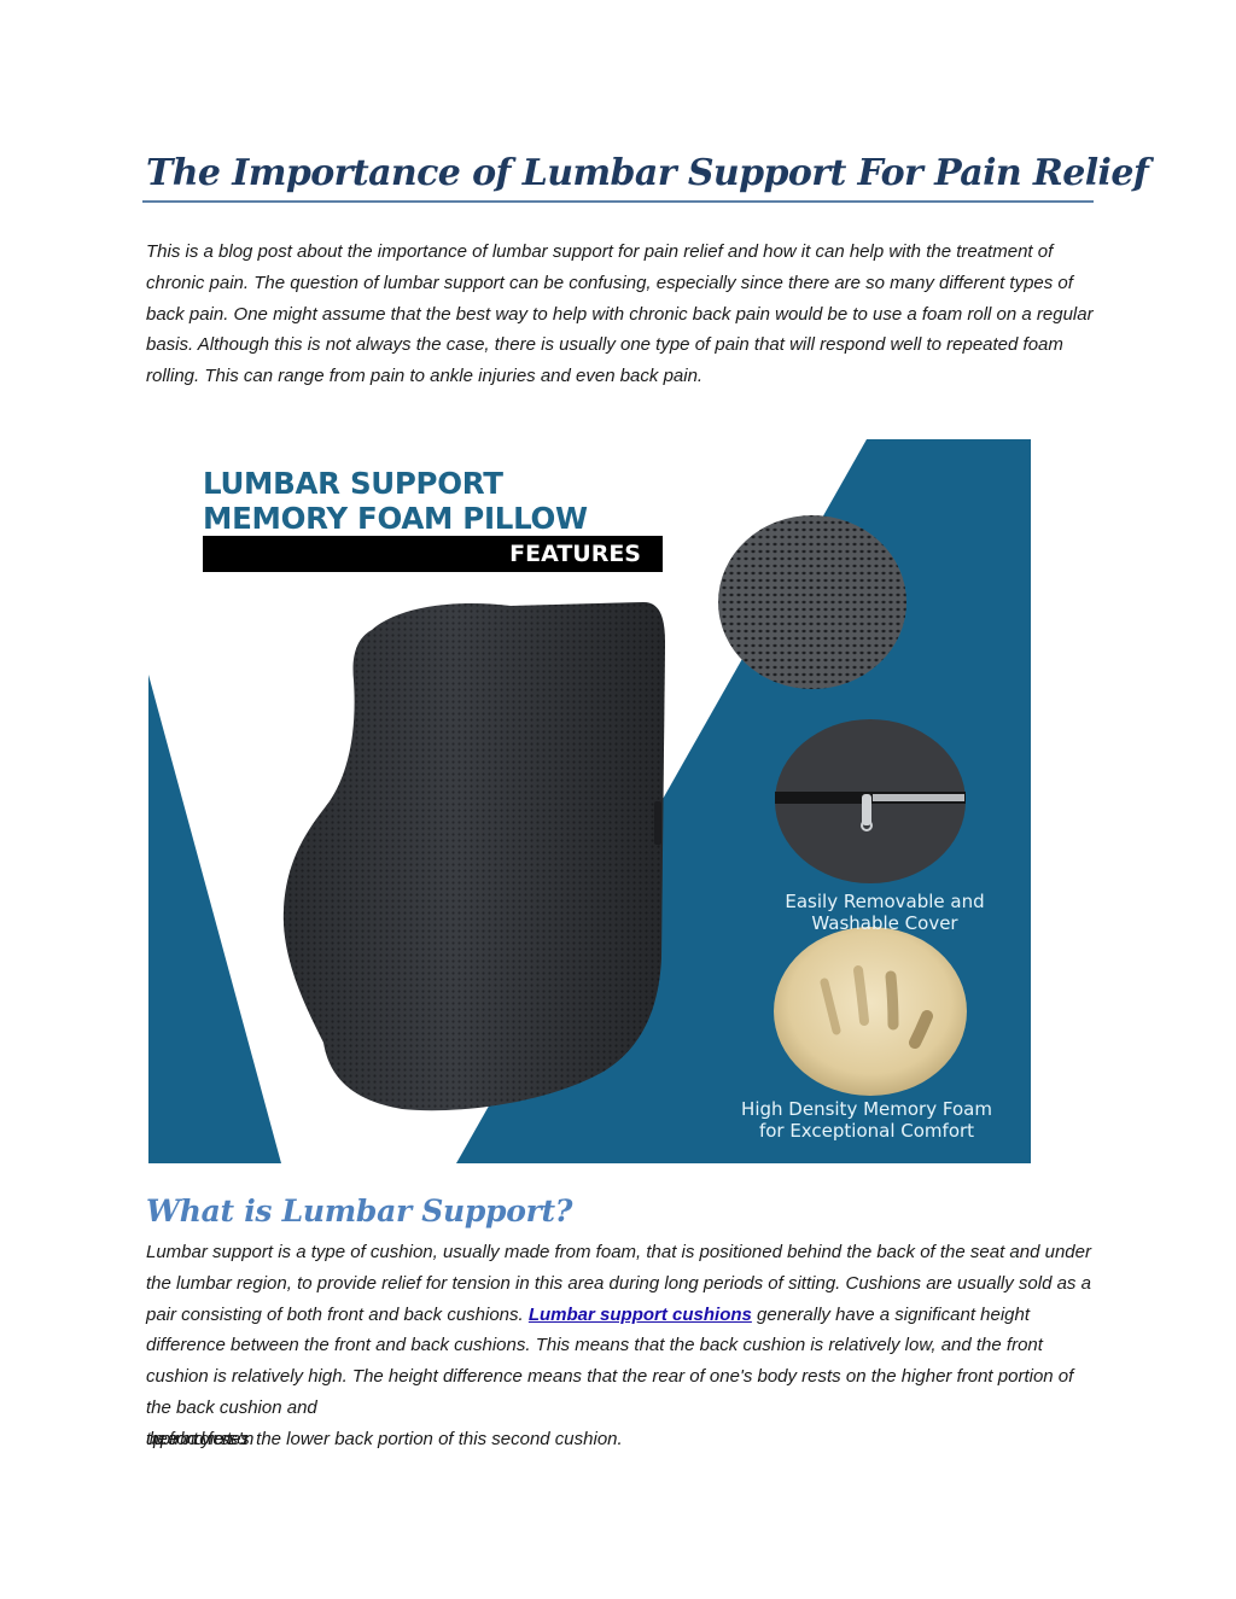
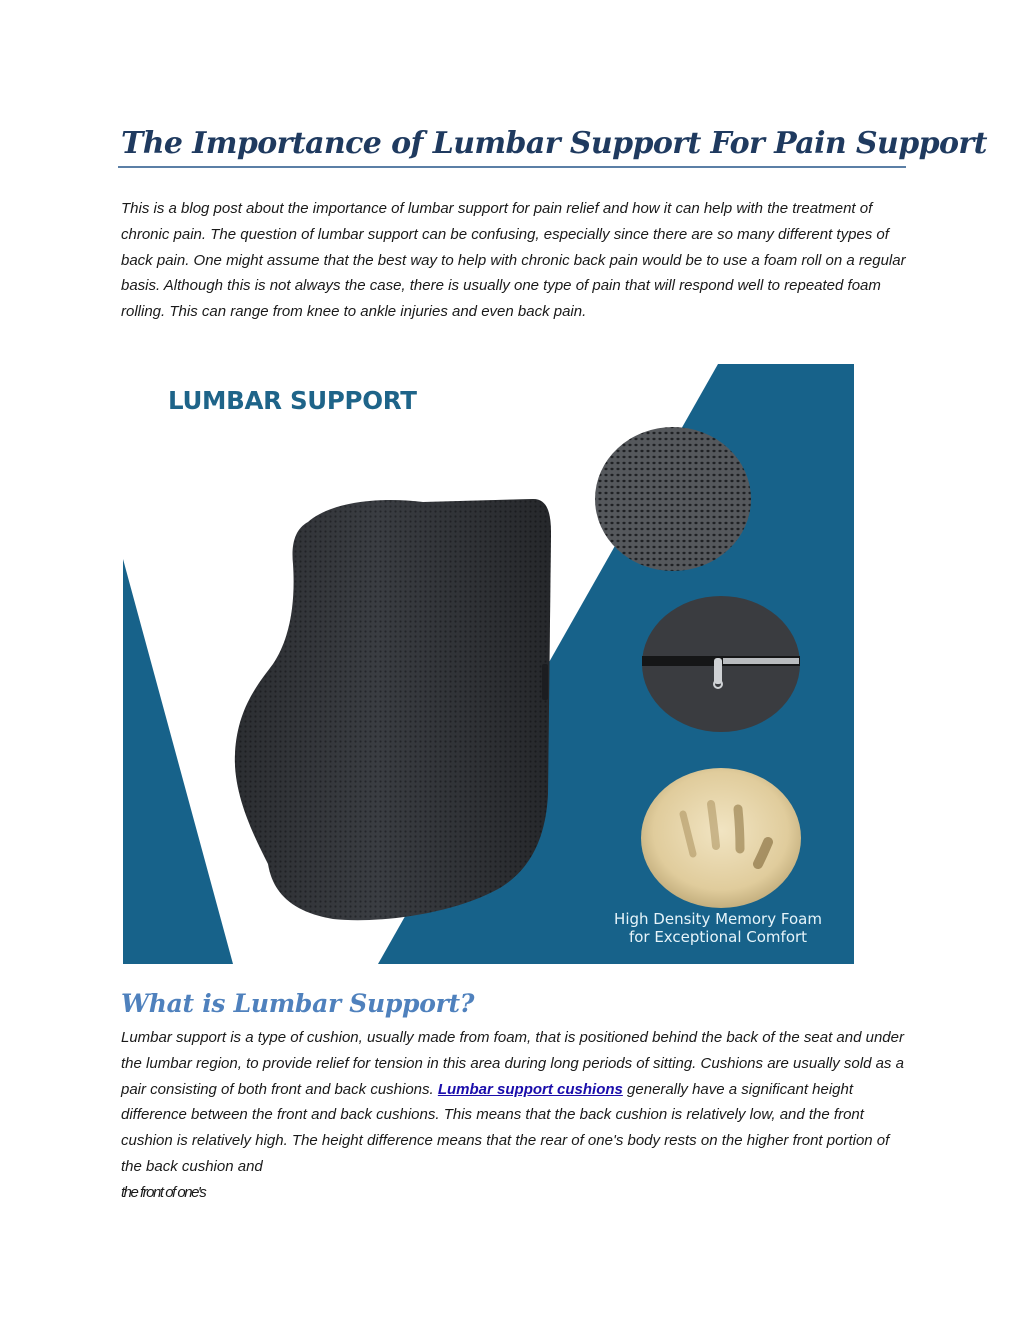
- The Importance of Lumbar Support For Pain Relief
+ The Importance of Lumbar Support For Pain Support
- This is a blog post about the importance of lumbar support for pain relief and how it can help with the treatment of chronic pain. The question of lumbar support can be confusing, especially since there are so many different types of back pain. One might assume that the best way to help with chronic back pain would be to use a foam roll on a regular basis. Although this is not always the case, there is usually one type of pain that will respond well to repeated foam rolling. This can range from pain to ankle injuries and even back pain.
+ This is a blog post about the importance of lumbar support for pain relief and how it can help with the treatment of chronic pain. The question of lumbar support can be confusing, especially since there are so many different types of back pain. One might assume that the best way to help with chronic back pain would be to use a foam roll on a regular basis. Although this is not always the case, there is usually one type of pain that will respond well to repeated foam rolling. This can range from knee to ankle injuries and even back pain.
  LUMBAR SUPPORT
- MEMORY FOAM PILLOW
- FEATURES
- Easily Removable and
- Washable Cover
  High Density Memory Foam
  for Exceptional Comfort
  What is Lumbar Support?
  Lumbar support is a type of cushion, usually made from foam, that is positioned behind the back of the seat and under the lumbar region, to provide relief for tension in this area during long periods of sitting. Cushions are usually sold as a pair consisting of both front and back cushions. Lumbar support cushions generally have a significant height difference between the front and back cushions. This means that the back cushion is relatively low, and the front cushion is relatively high. The height difference means that the rear of one's body rests on the higher front portion of the back cushion and
  the front of one's
- upper body rests on the lower back portion of this second cushion.
